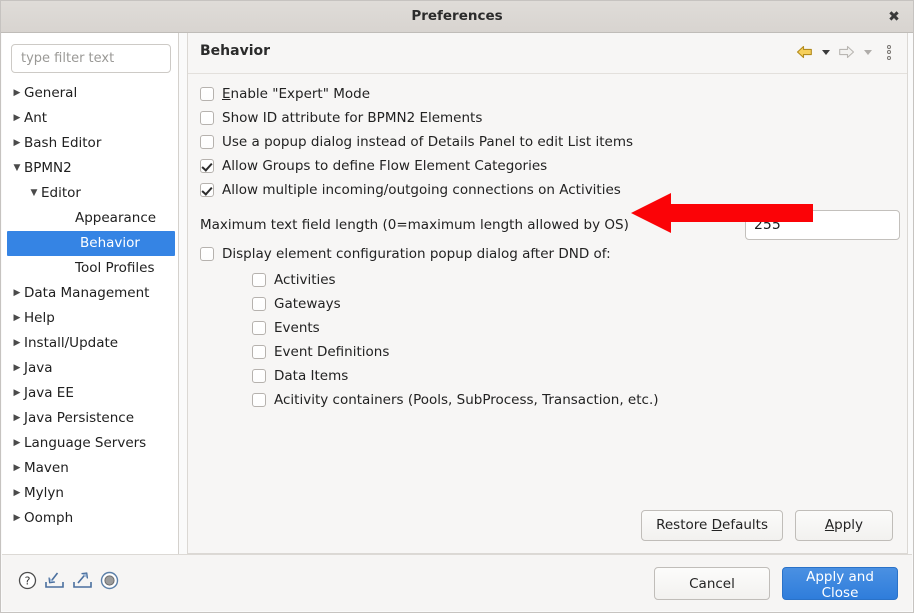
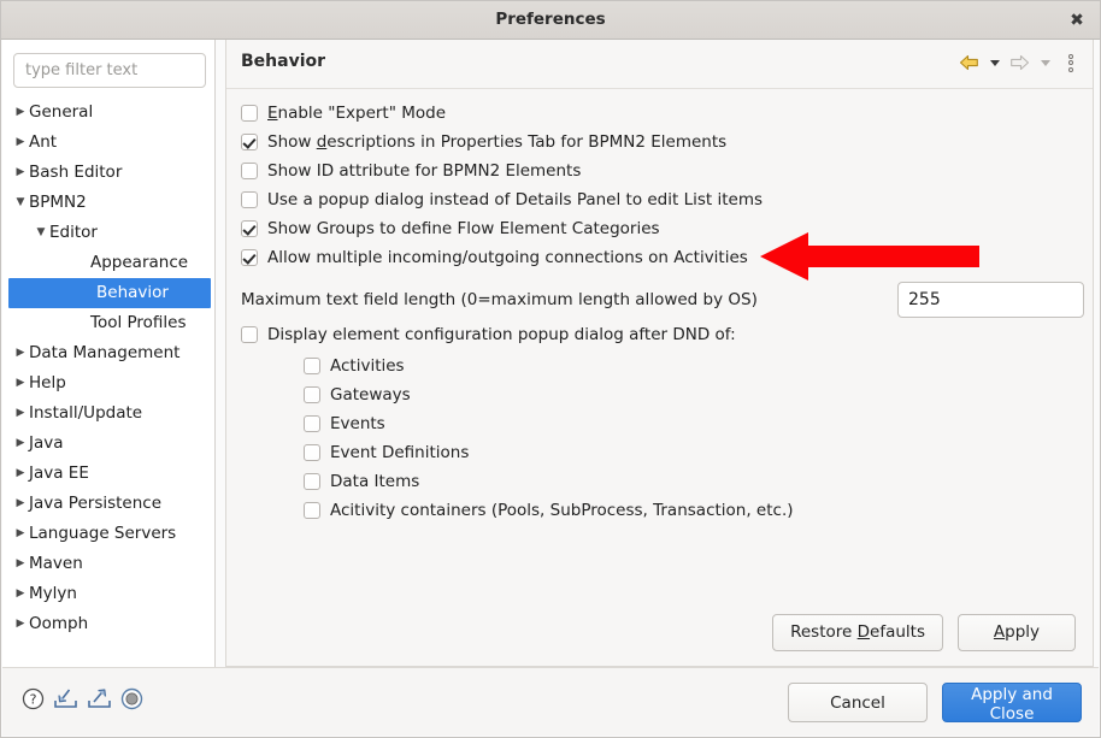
  Preferences
  ✖
  type filter text
  ▶ General
  ▶ Ant
  ▶ Bash Editor
  ▼ BPMN2
  ▼ Editor
  Appearance
  Behavior
  Tool Profiles
  ▶ Data Management
  ▶ Help
  ▶ Install/Update
  ▶ Java
  ▶ Java EE
  ▶ Java Persistence
  ▶ Language Servers
  ▶ Maven
  ▶ Mylyn
  ▶ Oomph
  Behavior
  Enable "Expert" Mode
+ Show descriptions in Properties Tab for BPMN2 Elements
  Show ID attribute for BPMN2 Elements
  Use a popup dialog instead of Details Panel to edit List items
- Allow Groups to define Flow Element Categories
+ Show Groups to define Flow Element Categories
  Allow multiple incoming/outgoing connections on Activities
  Maximum text field length (0=maximum length allowed by OS)
  255
  Display element configuration popup dialog after DND of:
  Activities
  Gateways
  Events
  Event Definitions
  Data Items
  Acitivity containers (Pools, SubProcess, Transaction, etc.)
  Restore Defaults
  Apply
  ?
  Cancel
  Apply and Close
